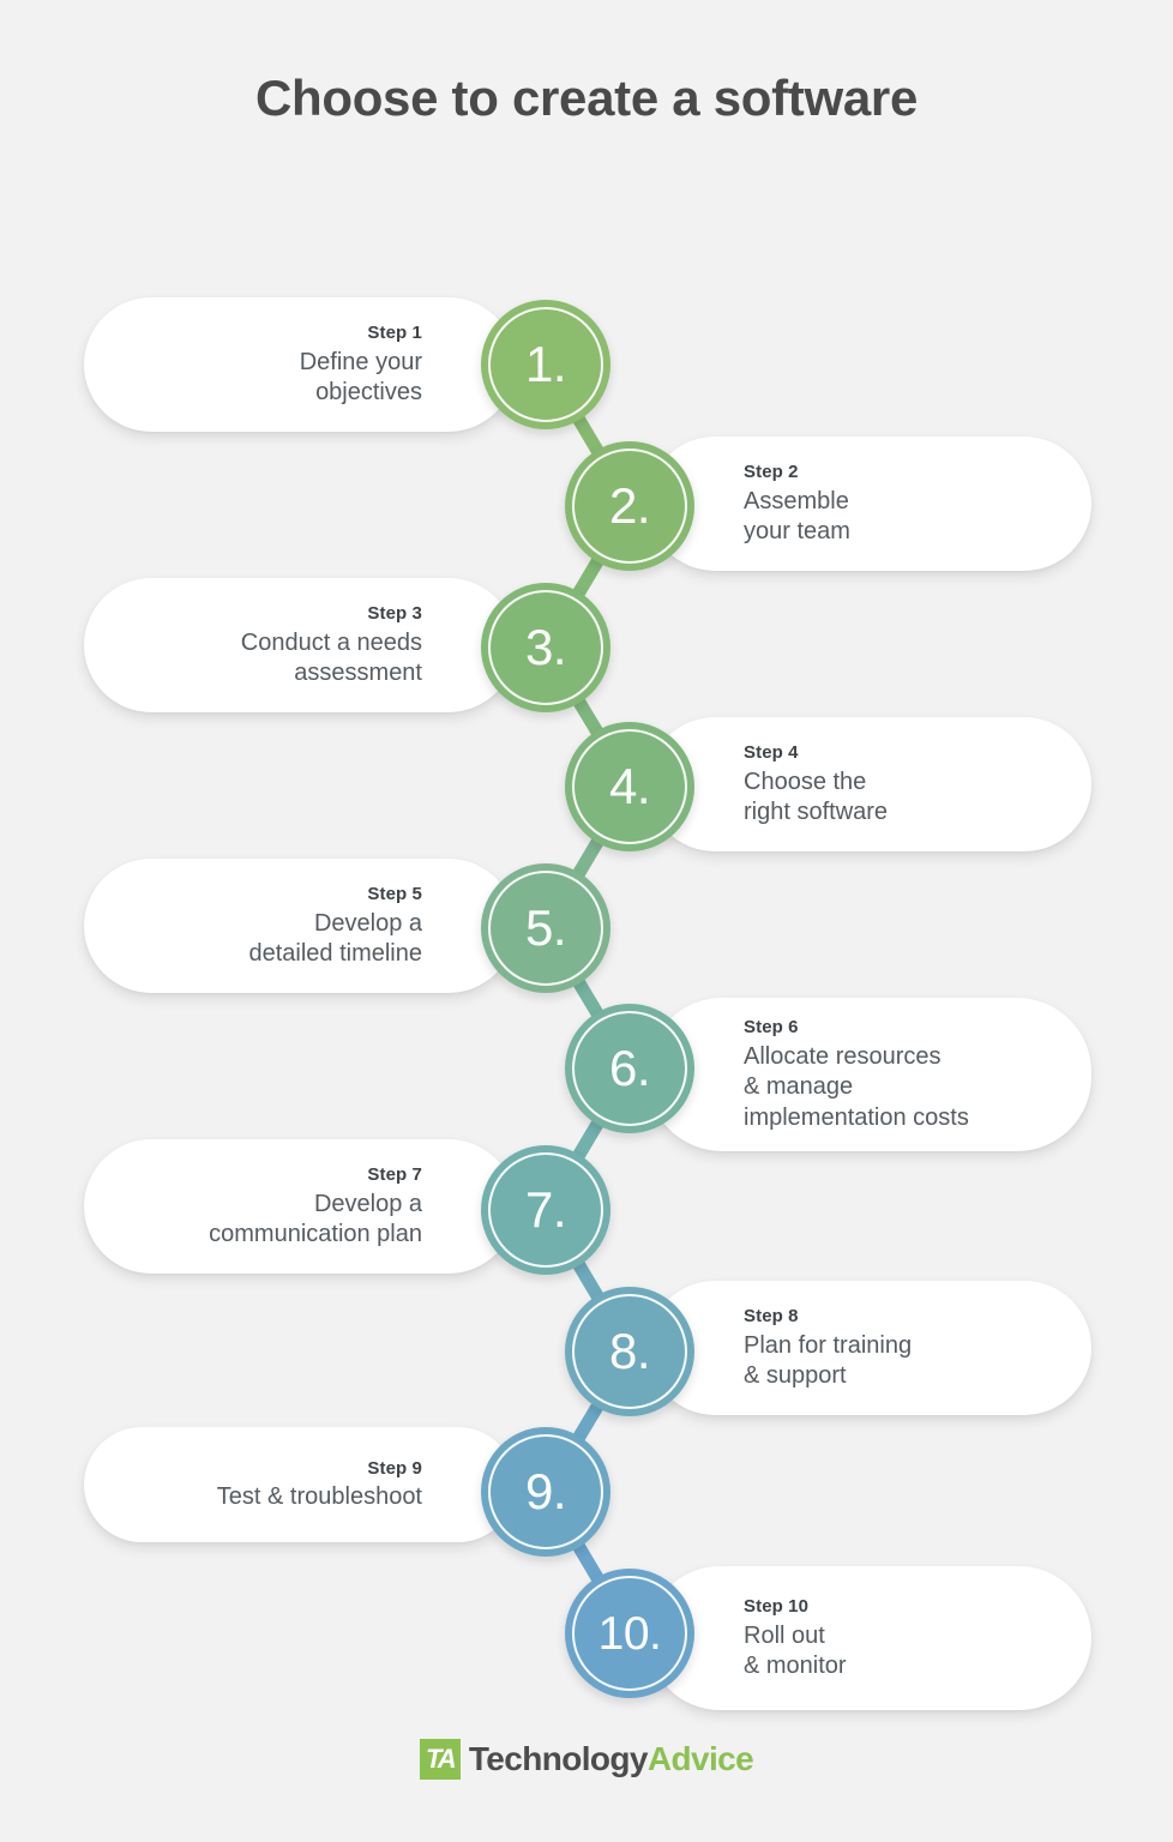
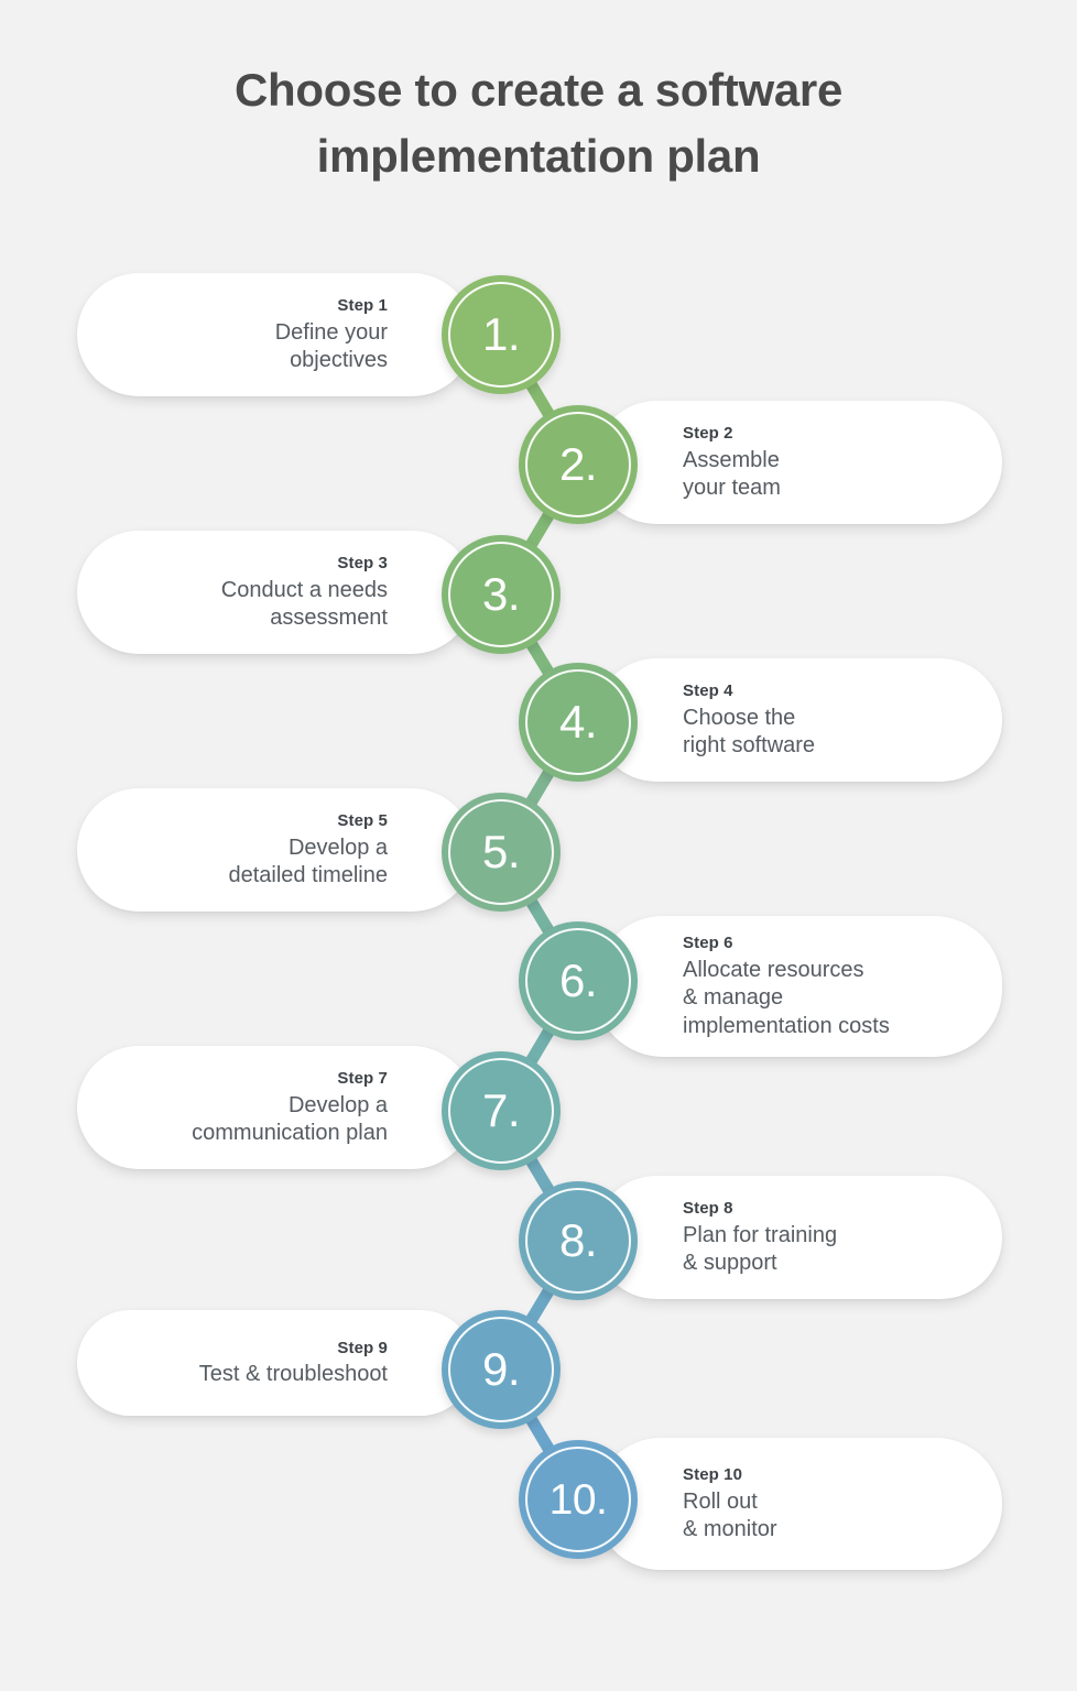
  Choose to create a software
+ implementation plan
  Step 1
  Define your
  objectives
  1.
  Step 2
  Assemble
  your team
  2.
  Step 3
  Conduct a needs
  assessment
  3.
  Step 4
  Choose the
  right software
  4.
  Step 5
  Develop a
  detailed timeline
  5.
  Step 6
  Allocate resources
  & manage
  implementation costs
  6.
  Step 7
  Develop a
  communication plan
  7.
  Step 8
  Plan for training
  & support
  8.
  Step 9
  Test & troubleshoot
  9.
  Step 10
  Roll out
  & monitor
  10.
- TA
- Technology
- Advice
